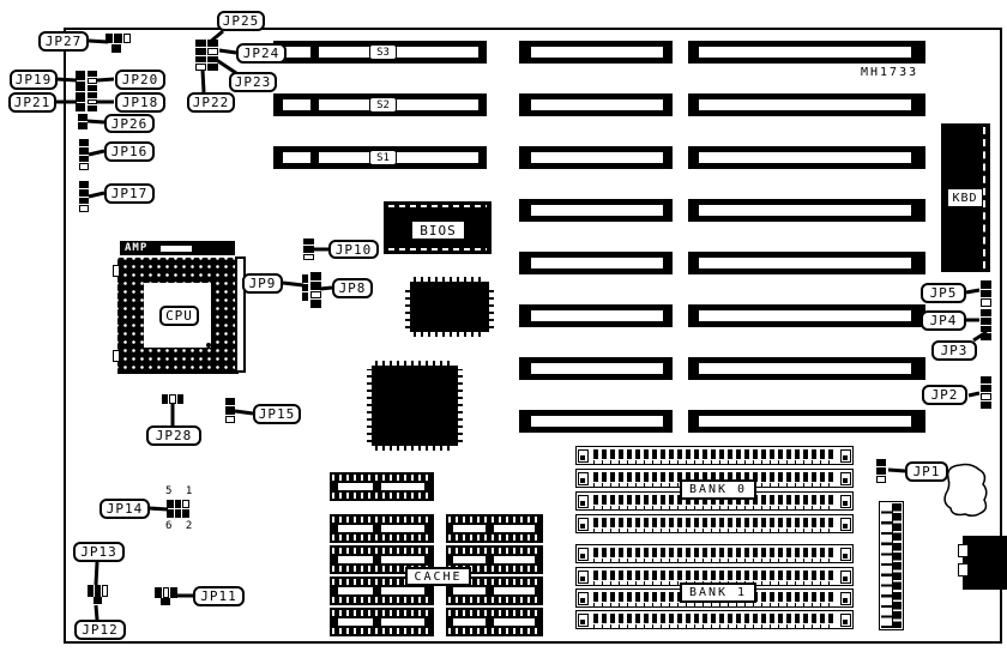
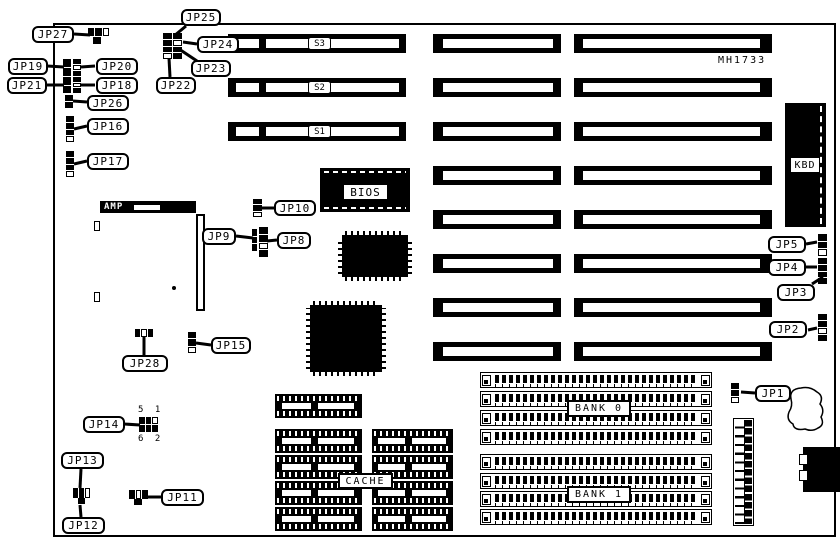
  AMP
- CPU
  BIOS
  KBD
  MH1733
  S3
  S2
  S1
  BANK 0
  BANK 1
  CACHE
  5 1
  6 2
  JP27
  JP25
  JP24
  JP23
  JP22
  JP19
  JP20
  JP21
  JP18
  JP26
  JP16
  JP17
  JP10
  JP9
  JP8
  JP15
  JP28
  JP14
  JP13
  JP12
  JP11
  JP5
  JP4
  JP3
  JP2
  JP1
